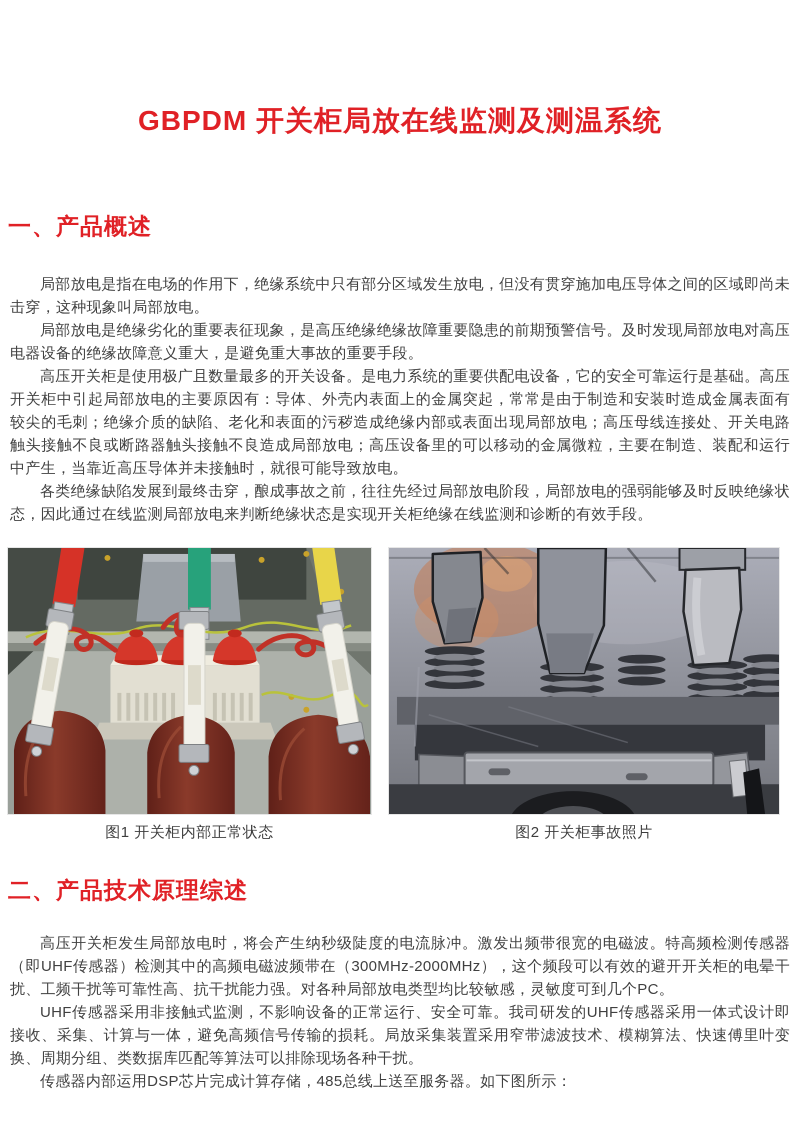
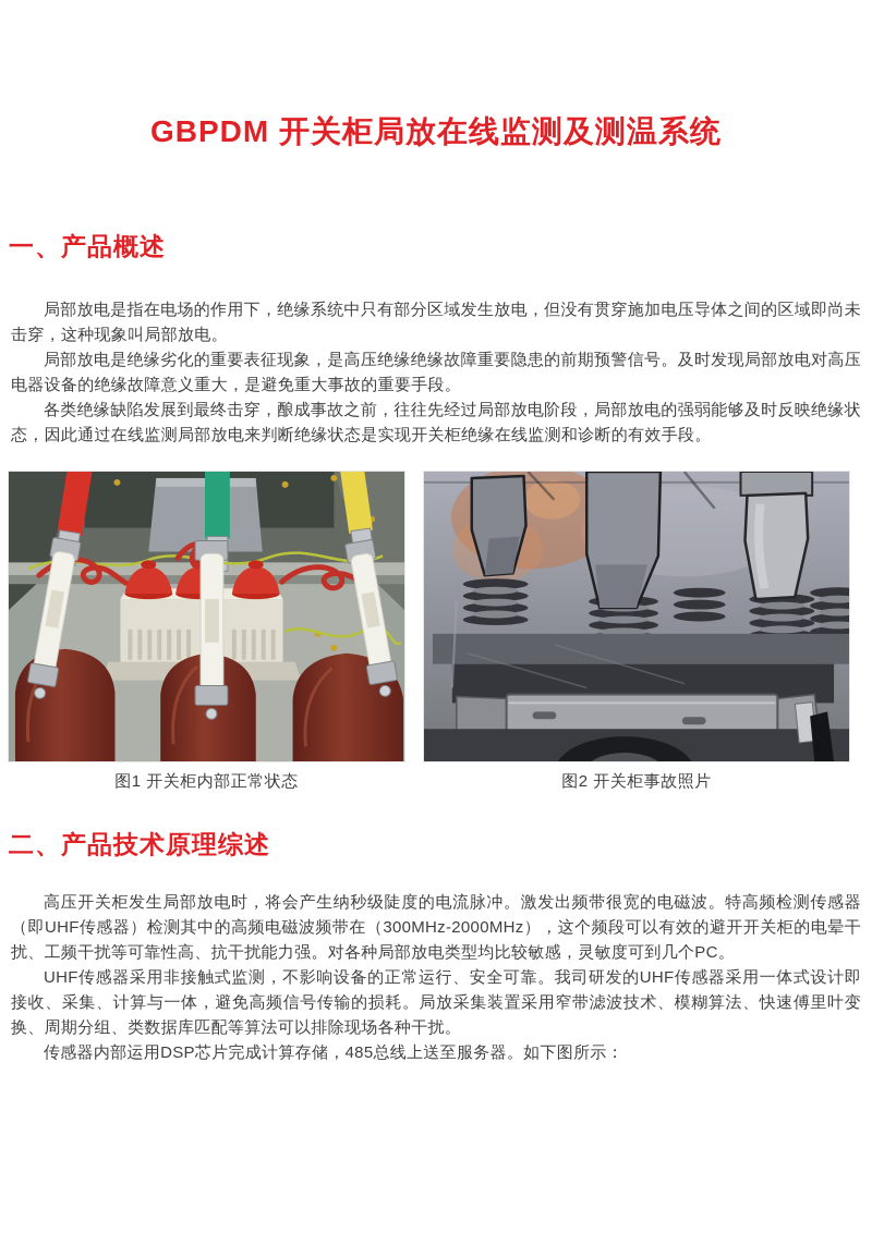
  GBPDM 开关柜局放在线监测及测温系统
  一、产品概述
  局部放电是指在电场的作用下，绝缘系统中只有部分区域发生放电，但没有贯穿施加电压导体之间的区域即尚未击穿，这种现象叫局部放电。
  局部放电是绝缘劣化的重要表征现象，是高压绝缘绝缘故障重要隐患的前期预警信号。及时发现局部放电对高压电器设备的绝缘故障意义重大，是避免重大事故的重要手段。
- 高压开关柜是使用极广且数量最多的开关设备。是电力系统的重要供配电设备，它的安全可靠运行是基础。高压开关柜中引起局部放电的主要原因有：导体、外壳内表面上的金属突起，常常是由于制造和安装时造成金属表面有较尖的毛刺；绝缘介质的缺陷、老化和表面的污秽造成绝缘内部或表面出现局部放电；高压母线连接处、开关电路触头接触不良或断路器触头接触不良造成局部放电；高压设备里的可以移动的金属微粒，主要在制造、装配和运行中产生，当靠近高压导体并未接触时，就很可能导致放电。
  各类绝缘缺陷发展到最终击穿，酿成事故之前，往往先经过局部放电阶段，局部放电的强弱能够及时反映绝缘状态，因此通过在线监测局部放电来判断绝缘状态是实现开关柜绝缘在线监测和诊断的有效手段。
  图1 开关柜内部正常状态
  图2 开关柜事故照片
  二、产品技术原理综述
  高压开关柜发生局部放电时，将会产生纳秒级陡度的电流脉冲。激发出频带很宽的电磁波。特高频检测传感器（即UHF传感器）检测其中的高频电磁波频带在（300MHz-2000MHz），这个频段可以有效的避开开关柜的电晕干扰、工频干扰等可靠性高、抗干扰能力强。对各种局部放电类型均比较敏感，灵敏度可到几个PC。
  UHF传感器采用非接触式监测，不影响设备的正常运行、安全可靠。我司研发的UHF传感器采用一体式设计即接收、采集、计算与一体，避免高频信号传输的损耗。局放采集装置采用窄带滤波技术、模糊算法、快速傅里叶变换、周期分组、类数据库匹配等算法可以排除现场各种干扰。
  传感器内部运用DSP芯片完成计算存储，485总线上送至服务器。如下图所示：
